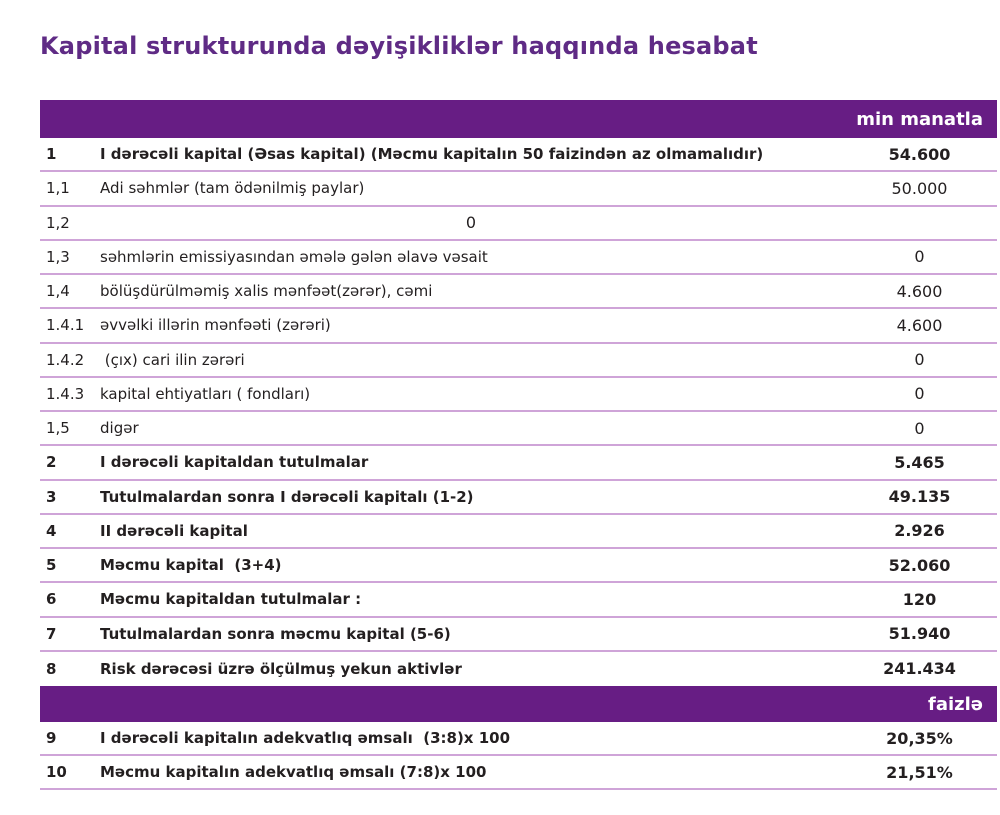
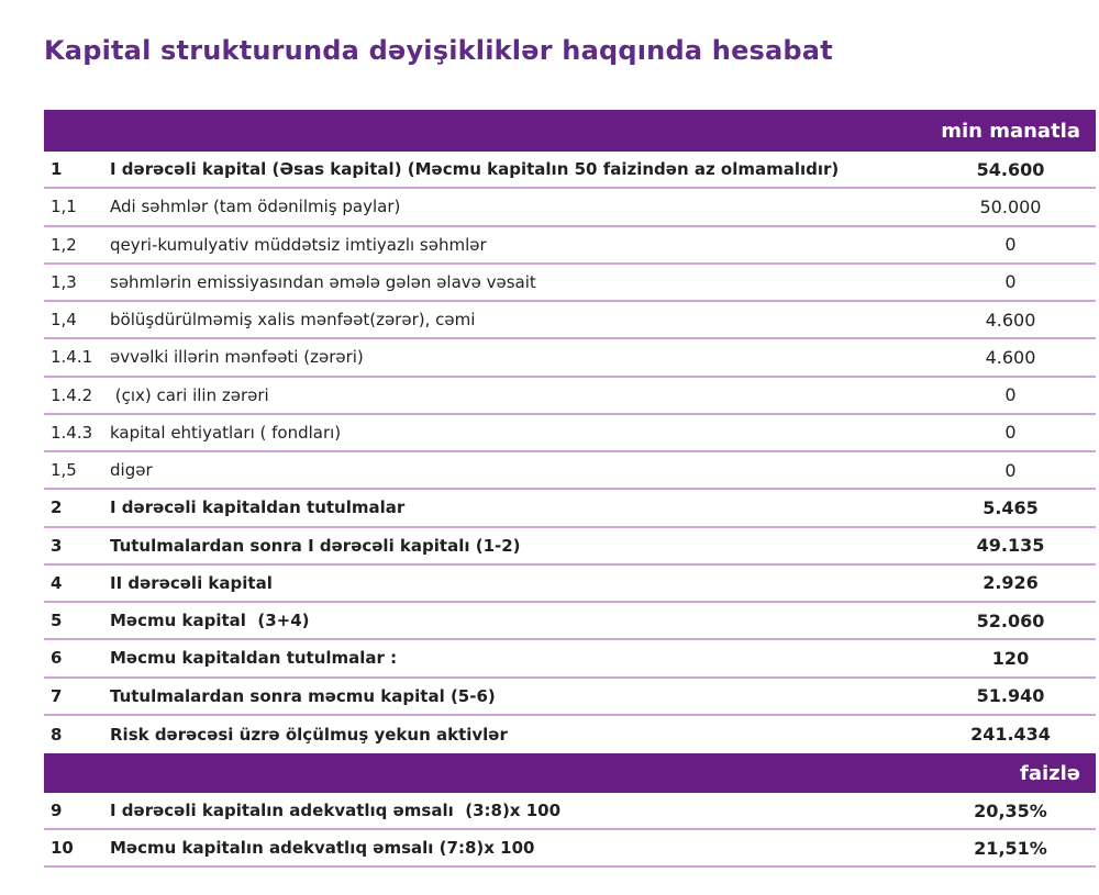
  Kapital strukturunda dəyişikliklər haqqında hesabat
  min manatla
  1
  I dərəcəli kapital (Əsas kapital) (Məcmu kapitalın 50 faizindən az olmamalıdır)
  54.600
  1,1
  Adi səhmlər (tam ödənilmiş paylar)
  50.000
  1,2
+ qeyri-kumulyativ müddətsiz imtiyazlı səhmlər
  0
  1,3
  səhmlərin emissiyasından əmələ gələn əlavə vəsait
  0
  1,4
  bölüşdürülməmiş xalis mənfəət(zərər), cəmi
  4.600
  1.4.1
  əvvəlki illərin mənfəəti (zərəri)
  4.600
  1.4.2
  (çıx) cari ilin zərəri
  0
  1.4.3
  kapital ehtiyatları ( fondları)
  0
  1,5
  digər
  0
  2
  I dərəcəli kapitaldan tutulmalar
  5.465
  3
  Tutulmalardan sonra I dərəcəli kapitalı (1-2)
  49.135
  4
  II dərəcəli kapital
  2.926
  5
  Məcmu kapital (3+4)
  52.060
  6
  Məcmu kapitaldan tutulmalar :
  120
  7
  Tutulmalardan sonra məcmu kapital (5-6)
  51.940
  8
  Risk dərəcəsi üzrə ölçülmuş yekun aktivlər
  241.434
  faizlə
  9
  I dərəcəli kapitalın adekvatlıq əmsalı (3:8)x 100
  20,35%
  10
  Məcmu kapitalın adekvatlıq əmsalı (7:8)x 100
  21,51%
